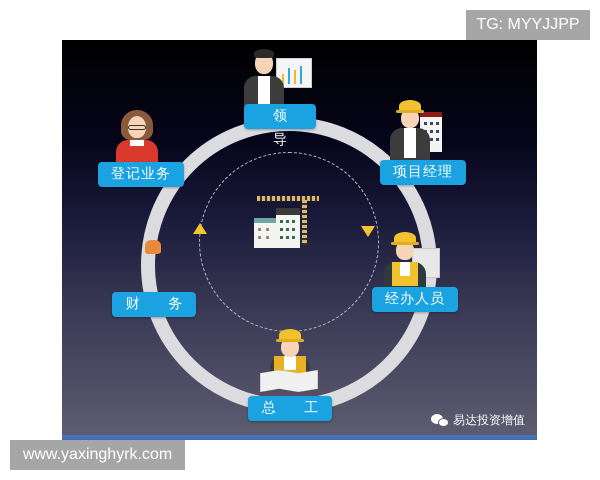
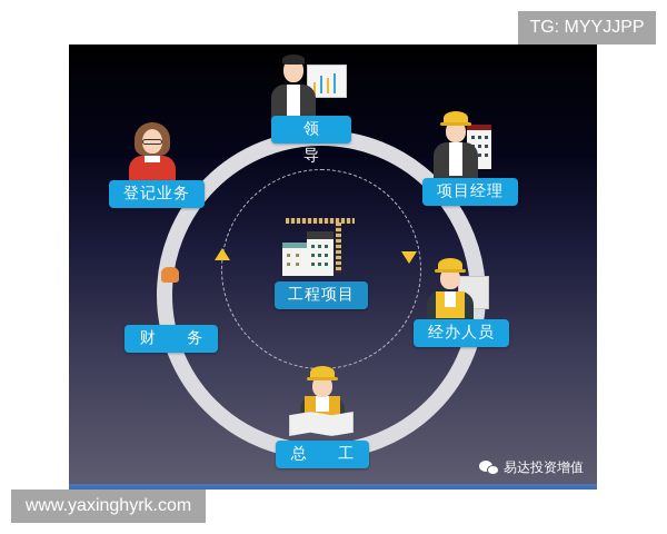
  TG: MYYJJPP
  领 导
  项目经理
  经办人员
  总 工
  财 务
  登记业务
+ 工程项目
  易达投资增值
  www.yaxinghyrk.com
